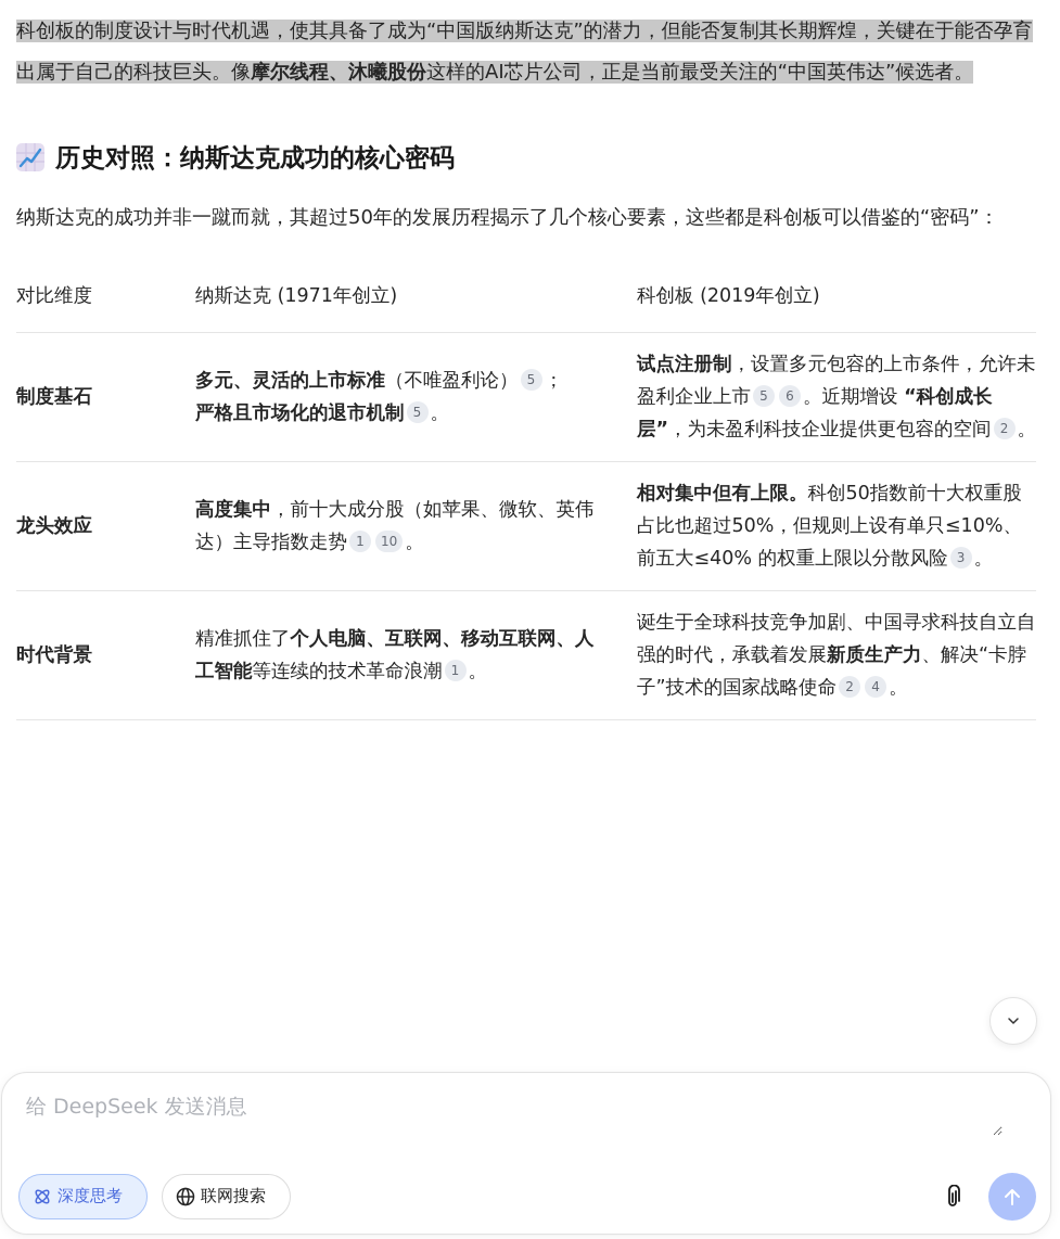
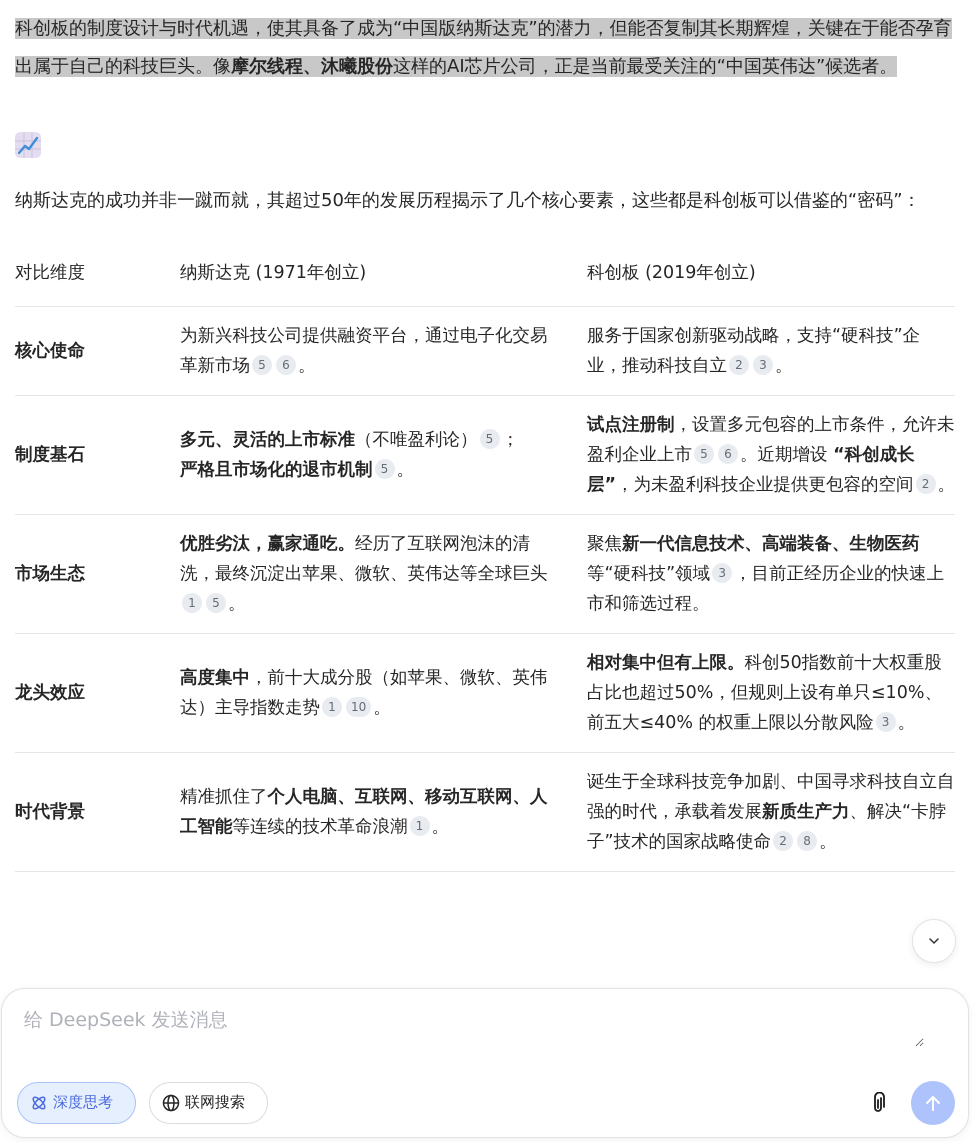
  科创板的制度设计与时代机遇，使其具备了成为“中国版纳斯达克”的潜力，但能否复制其长期辉煌，关键在于能否孕育出属于自己的科技巨头。像摩尔线程、沐曦股份这样的AI芯片公司，正是当前最受关注的“中国英伟达”候选者。
- 历史对照：纳斯达克成功的核心密码
  纳斯达克的成功并非一蹴而就，其超过50年的发展历程揭示了几个核心要素，这些都是科创板可以借鉴的“密码”：
  对比维度	纳斯达克 (1971年创立)	科创板 (2019年创立)
+ 核心使命	为新兴科技公司提供融资平台，通过电子化交易革新市场 5 6 。	服务于国家创新驱动战略，支持“硬科技”企业，推动科技自立 2 3 。
  制度基石	多元、灵活的上市标准（不唯盈利论） 5 ；严格且市场化的退市机制 5 。	试点注册制，设置多元包容的上市条件，允许未盈利企业上市 5 6 。近期增设 “科创成长层”，为未盈利科技企业提供更包容的空间 2 。
+ 市场生态	优胜劣汰，赢家通吃。经历了互联网泡沫的清洗，最终沉淀出苹果、微软、英伟达等全球巨头1 5 。	聚焦新一代信息技术、高端装备、生物医药等“硬科技”领域 3 ，目前正经历企业的快速上市和筛选过程。
  龙头效应	高度集中，前十大成分股（如苹果、微软、英伟达）主导指数走势 1 10 。	相对集中但有上限。科创50指数前十大权重股占比也超过50%，但规则上设有单只≤10%、前五大≤40% 的权重上限以分散风险 3 。
- 时代背景	精准抓住了个人电脑、互联网、移动互联网、人工智能等连续的技术革命浪潮 1 。	诞生于全球科技竞争加剧、中国寻求科技自立自强的时代，承载着发展新质生产力、解决“卡脖子”技术的国家战略使命 2 4 。
+ 时代背景	精准抓住了个人电脑、互联网、移动互联网、人工智能等连续的技术革命浪潮 1 。	诞生于全球科技竞争加剧、中国寻求科技自立自强的时代，承载着发展新质生产力、解决“卡脖子”技术的国家战略使命 2 8 。
  给 DeepSeek 发送消息
  深度思考
  联网搜索
